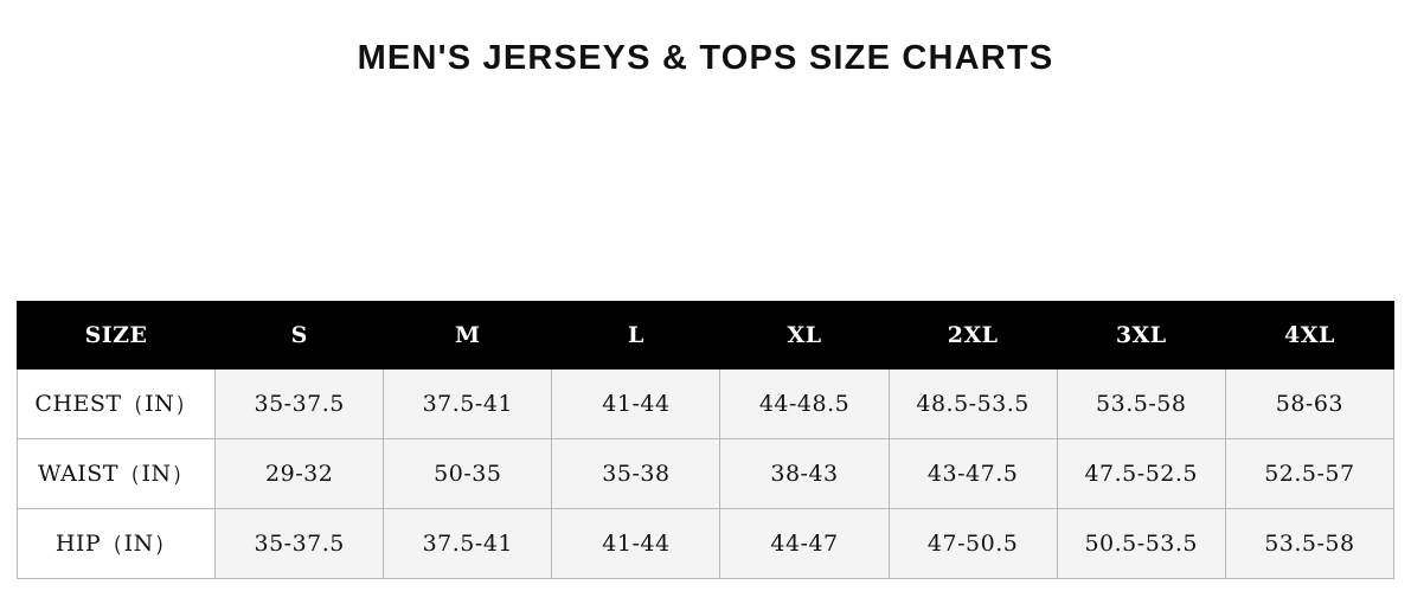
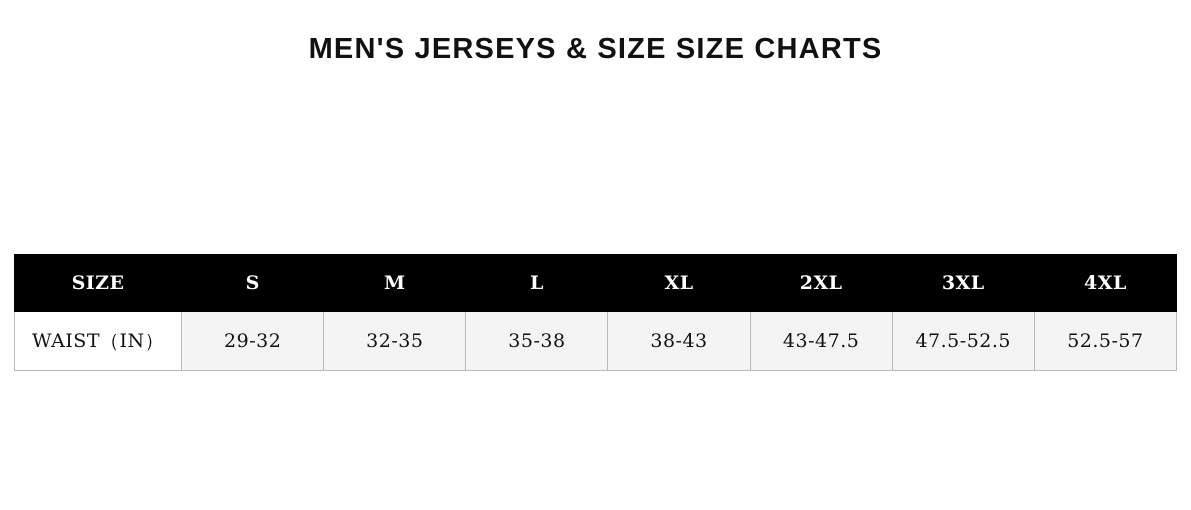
- MEN'S JERSEYS & TOPS SIZE CHARTS
+ MEN'S JERSEYS & SIZE SIZE CHARTS
  SIZE	S	M	L	XL	2XL	3XL	4XL
- CHEST（IN）	35-37.5	37.5-41	41-44	44-48.5	48.5-53.5	53.5-58	58-63
- WAIST（IN）	29-32	50-35	35-38	38-43	43-47.5	47.5-52.5	52.5-57
+ WAIST（IN）	29-32	32-35	35-38	38-43	43-47.5	47.5-52.5	52.5-57
- HIP（IN）	35-37.5	37.5-41	41-44	44-47	47-50.5	50.5-53.5	53.5-58
